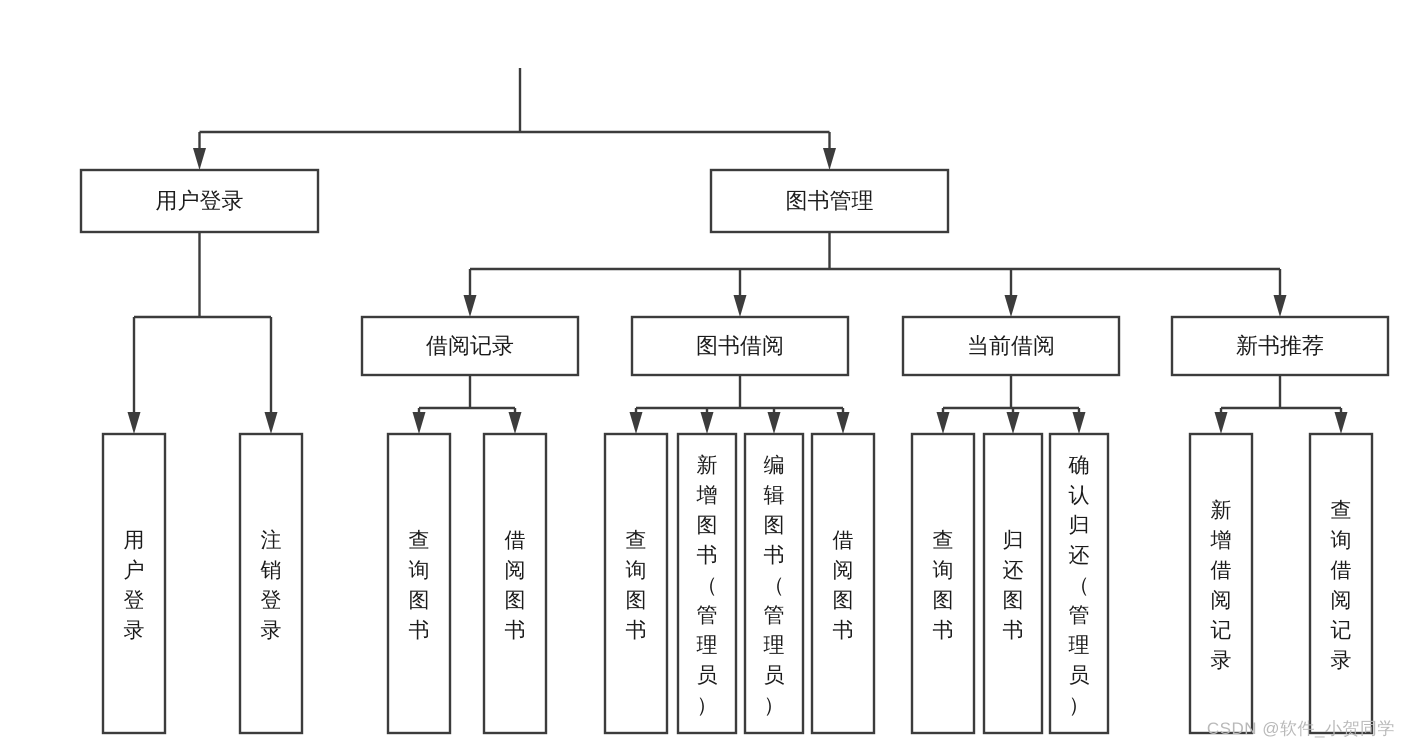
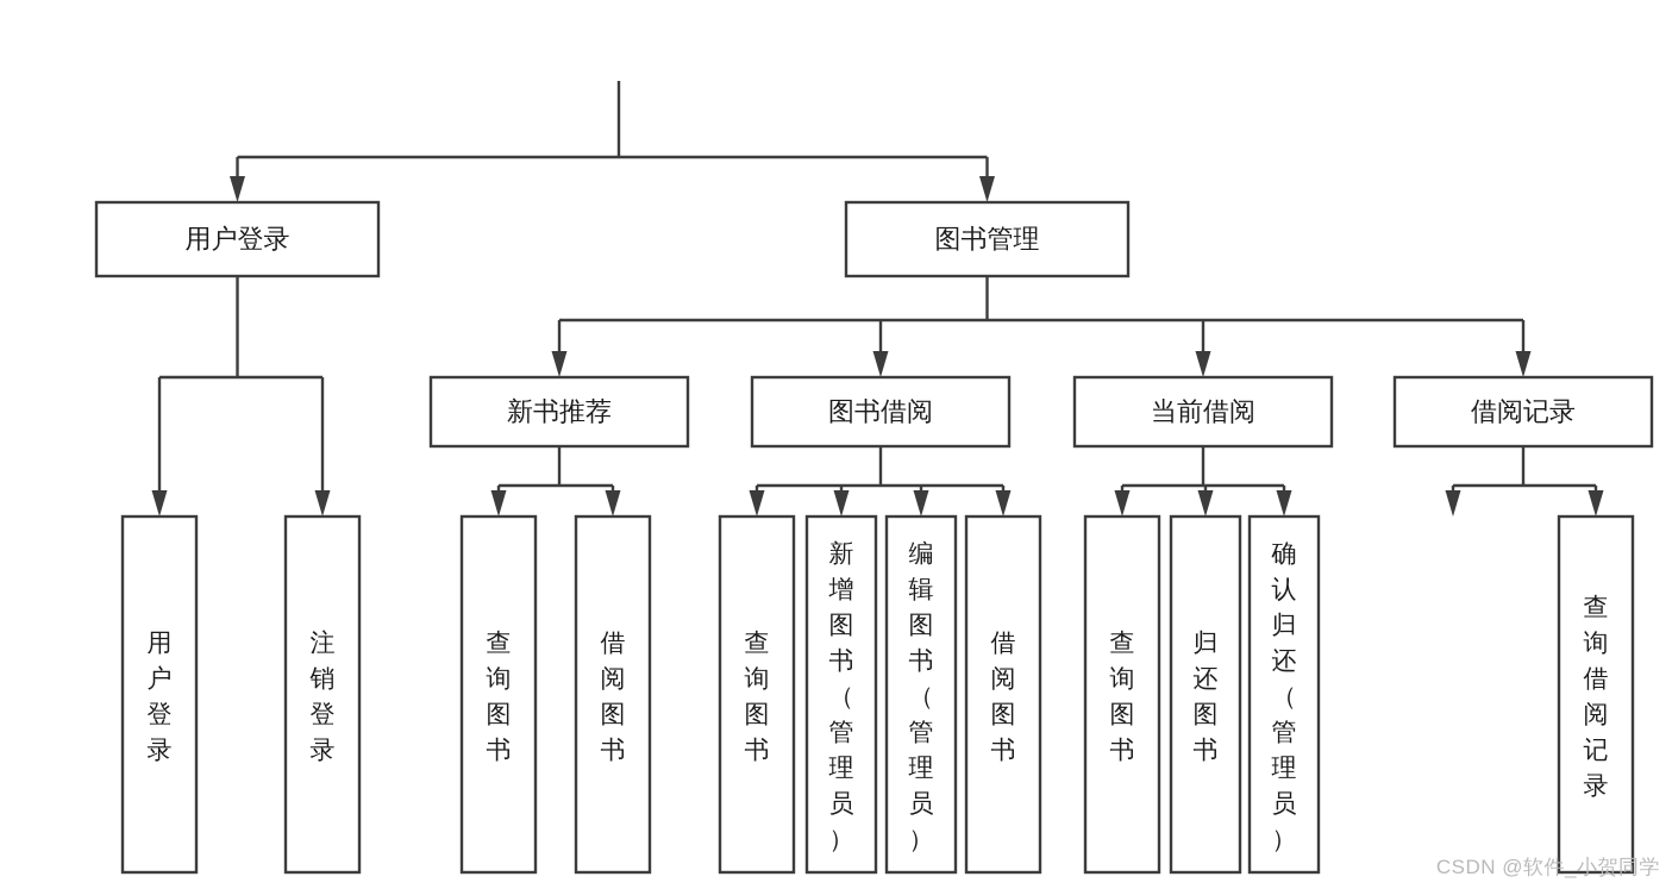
  用户登录
  图书管理
- 借阅记录
+ 新书推荐
  图书借阅
  当前借阅
- 新书推荐
+ 借阅记录
  用户登录
  注销登录
  查询图书
  借阅图书
  查询图书
  新增图书（管理员）
  编辑图书（管理员）
  借阅图书
  查询图书
  归还图书
  确认归还（管理员）
- 新增借阅记录
  查询借阅记录
  CSDN @软件_小贺同学
